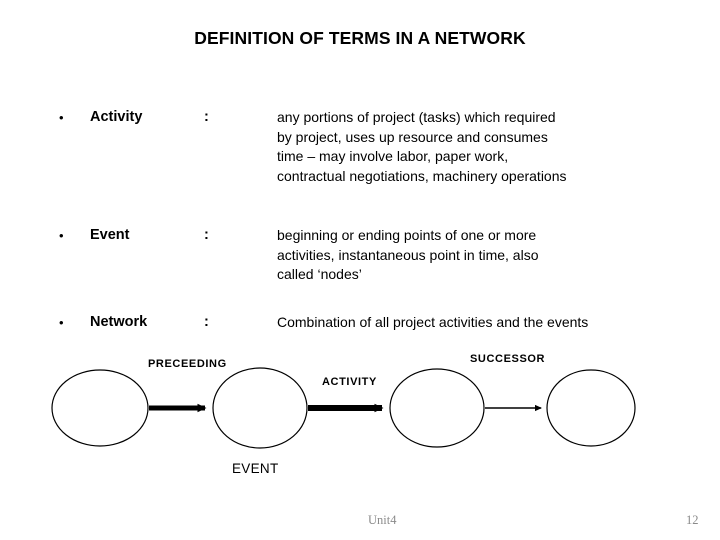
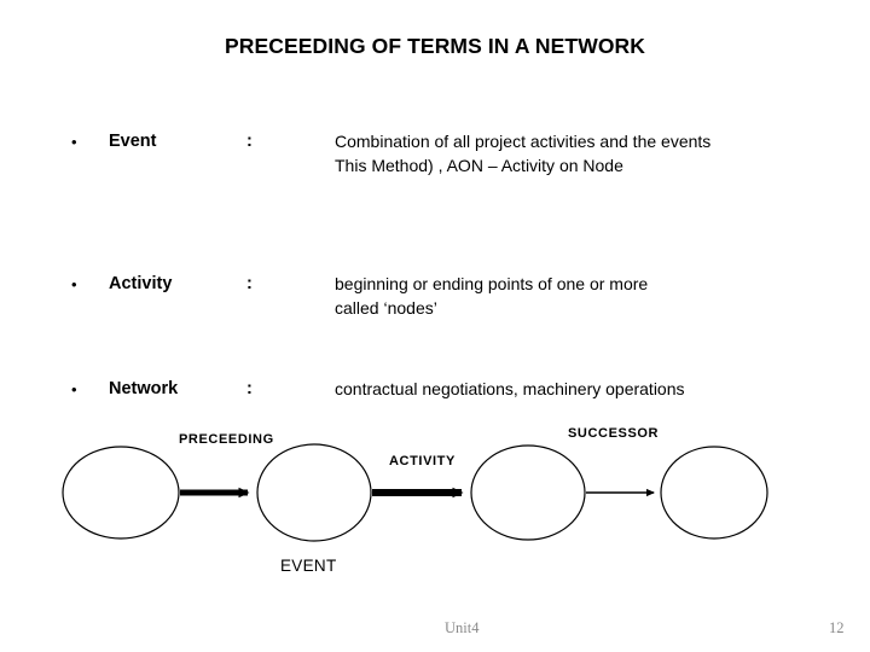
- DEFINITION OF TERMS IN A NETWORK
+ PRECEEDING OF TERMS IN A NETWORK
  •
- Activity
+ Event
  :
- any portions of project (tasks) which required
- by project, uses up resource and consumes
- time – may involve labor, paper work,
- contractual negotiations, machinery operations
+ Combination of all project activities and the events
+ This Method) , AON – Activity on Node
  •
- Event
+ Activity
  :
  beginning or ending points of one or more
- activities, instantaneous point in time, also
  called ‘nodes’
  •
  Network
  :
- Combination of all project activities and the events
+ contractual negotiations, machinery operations
  PRECEEDING
  ACTIVITY
  SUCCESSOR
  EVENT
  Unit4
  12
